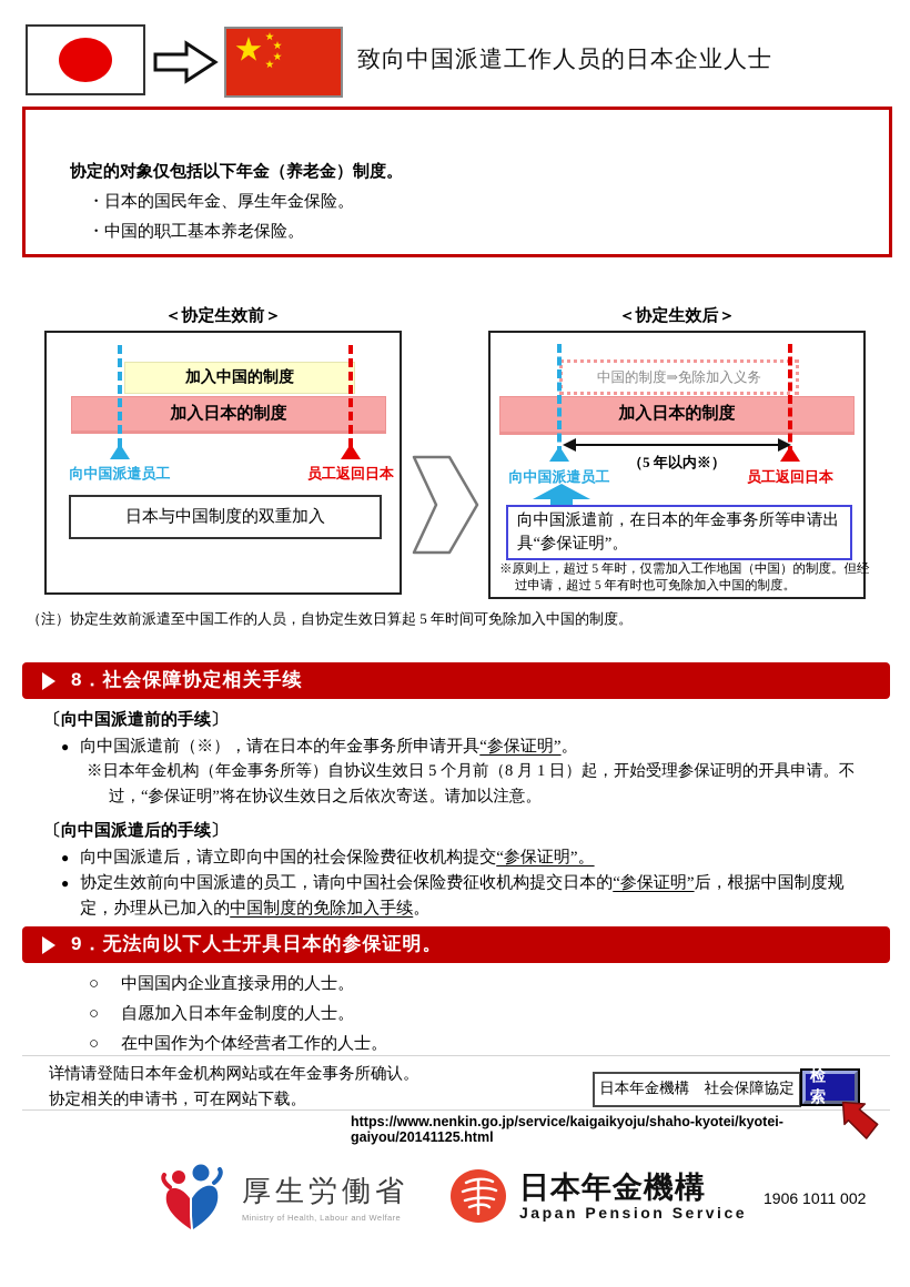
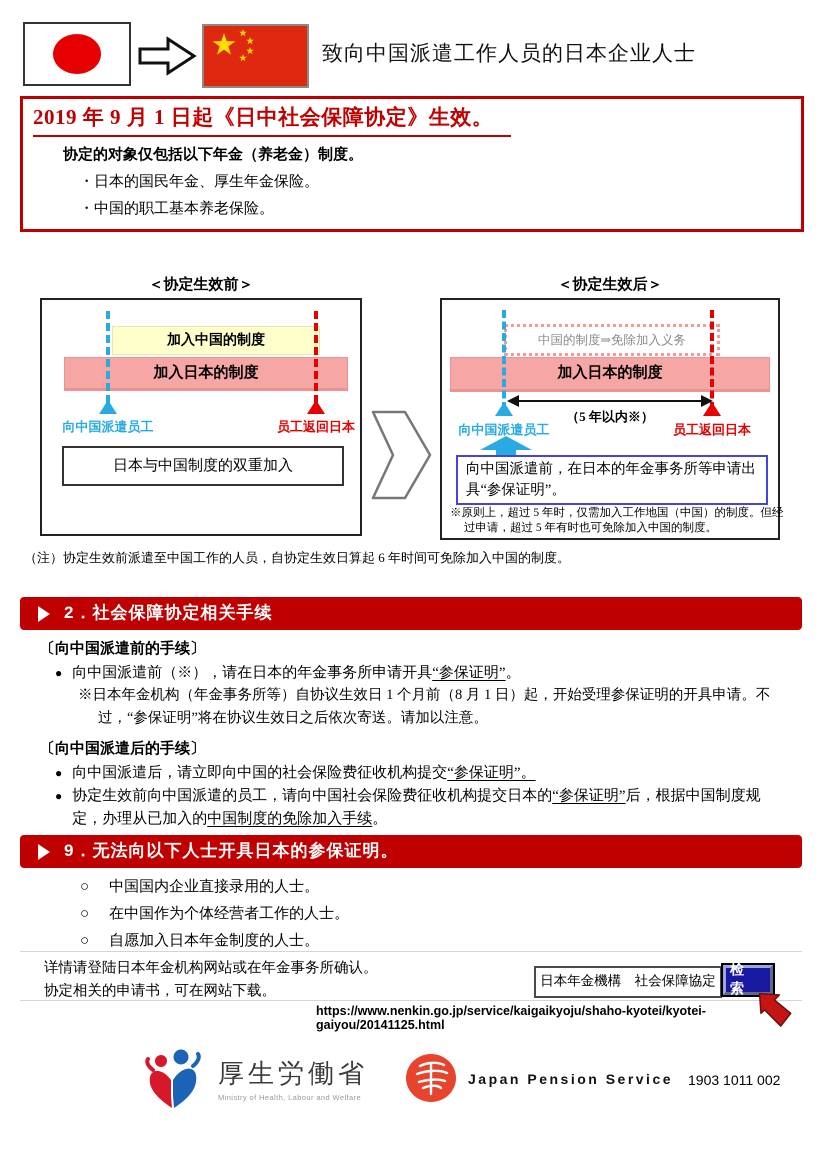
  致向中国派遣工作人员的日本企业人士
+ 2019 年 9 月 1 日起《日中社会保障协定》生效。
  协定的对象仅包括以下年金（养老金）制度。
  ・日本的国民年金、厚生年金保险。
  ・中国的职工基本养老保险。
  ＜协定生效前＞
  ＜协定生效后＞
  加入中国的制度
  加入日本的制度
  向中国派遣员工
  员工返回日本
  日本与中国制度的双重加入
  中国的制度⇒免除加入义务
  加入日本的制度
  （5 年以内※）
  向中国派遣员工
  员工返回日本
  向中国派遣前，在日本的年金事务所等申请出具“参保证明”。
  ※原则上，超过 5 年时，仅需加入工作地国（中国）的制度。但经过申请，超过 5 年有时也可免除加入中国的制度。
- （注）协定生效前派遣至中国工作的人员，自协定生效日算起 5 年时间可免除加入中国的制度。
+ （注）协定生效前派遣至中国工作的人员，自协定生效日算起 6 年时间可免除加入中国的制度。
- 8．社会保障协定相关手续
+ 2．社会保障协定相关手续
  〔向中国派遣前的手续〕
  ●
  向中国派遣前（※），请在日本的年金事务所申请开具“参保证明”。
- ※日本年金机构（年金事务所等）自协议生效日 5 个月前（8 月 1 日）起，开始受理参保证明的开具申请。不过，“参保证明”将在协议生效日之后依次寄送。请加以注意。
+ ※日本年金机构（年金事务所等）自协议生效日 1 个月前（8 月 1 日）起，开始受理参保证明的开具申请。不过，“参保证明”将在协议生效日之后依次寄送。请加以注意。
  〔向中国派遣后的手续〕
  ●
  向中国派遣后，请立即向中国的社会保险费征收机构提交“参保证明”。
  ●
  协定生效前向中国派遣的员工，请向中国社会保险费征收机构提交日本的“参保证明”后，根据中国制度规定，办理从已加入的中国制度的免除加入手续。
  9．无法向以下人士开具日本的参保证明。
  ○
  中国国内企业直接录用的人士。
  ○
- 自愿加入日本年金制度的人士。
+ 在中国作为个体经营者工作的人士。
  ○
- 在中国作为个体经营者工作的人士。
+ 自愿加入日本年金制度的人士。
  详情请登陆日本年金机构网站或在年金事务所确认。
  协定相关的申请书，可在网站下载。
  日本年金機構 社会保障協定
  检 索
  https://www.nenkin.go.jp/service/kaigaikyoju/shaho-kyotei/kyotei-gaiyou/20141125.html
  厚生労働省
  Ministry of Health, Labour and Welfare
- 日本年金機構
  Japan Pension Service
- 1906 1011 002
+ 1903 1011 002
